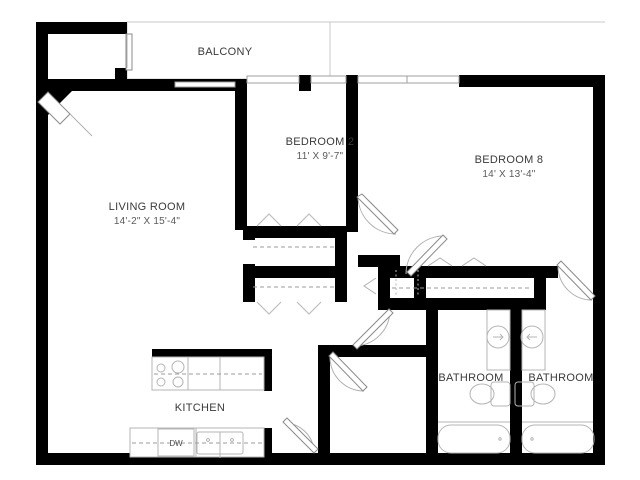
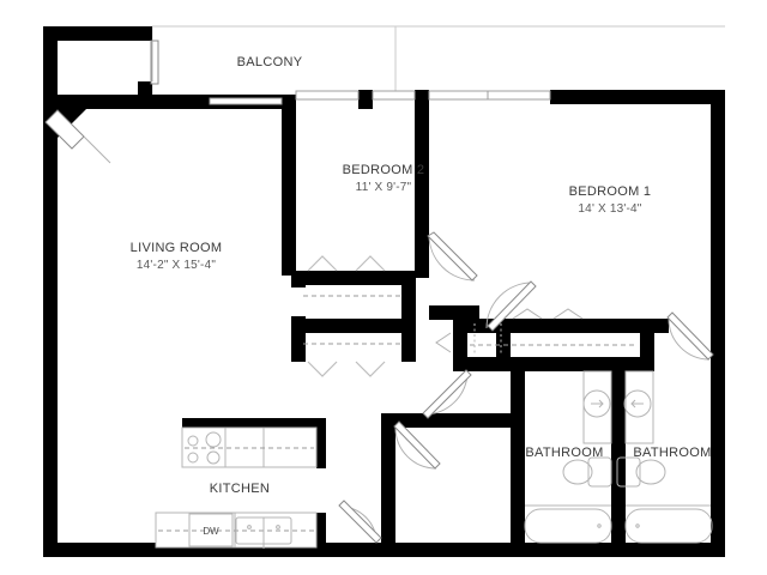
  BALCONY
  LIVING ROOM
  14'-2" X 15'-4"
  BEDROOM 2
  11' X 9'-7"
- BEDROOM 8
+ BEDROOM 1
  14' X 13'-4"
  KITCHEN
  BATHROOM
  BATHROOM
  DW
